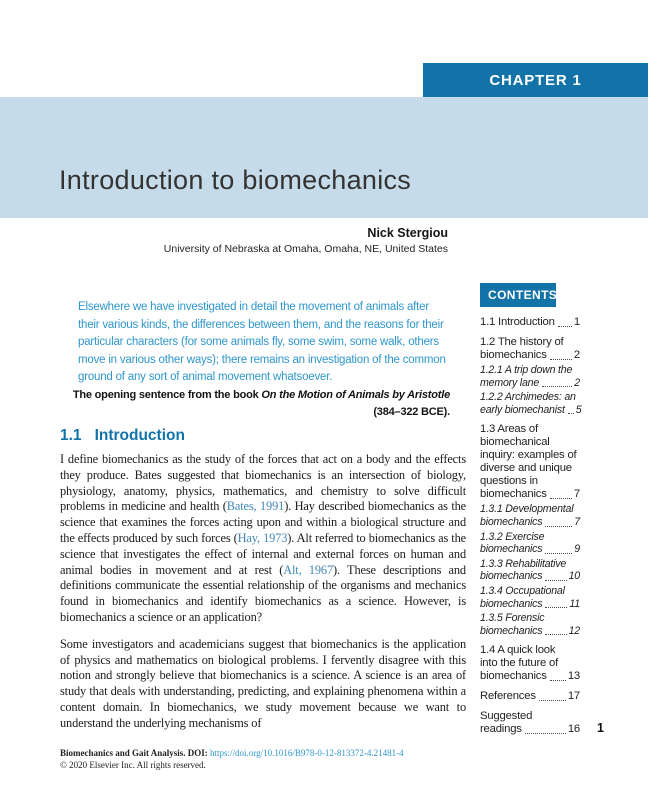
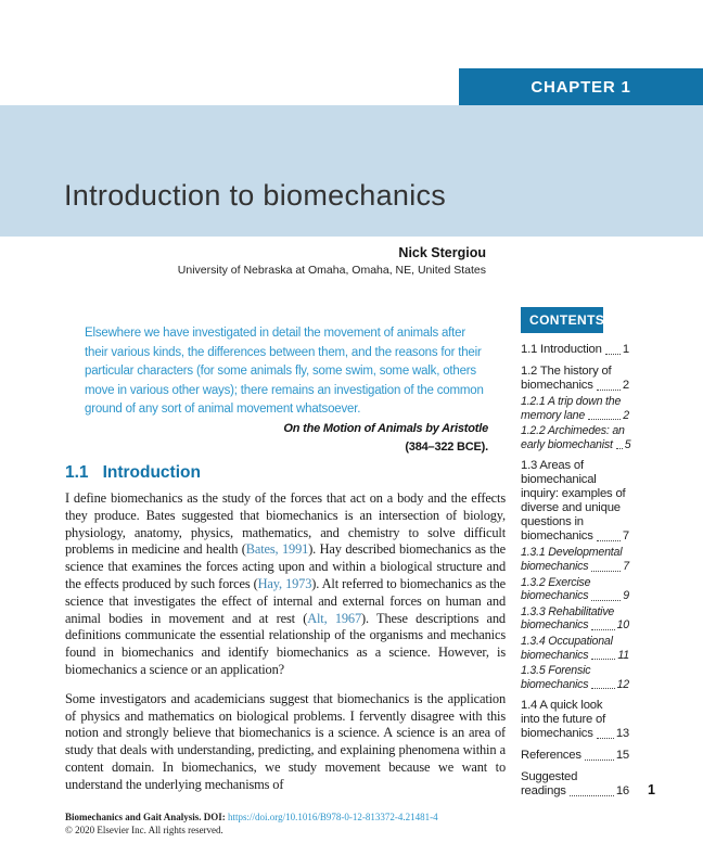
  CHAPTER 1
  Introduction to biomechanics
  Nick Stergiou
  University of Nebraska at Omaha, Omaha, NE, United States
  Elsewhere we have investigated in detail the movement of animals after
  their various kinds, the differences between them, and the reasons for their
  particular characters (for some animals fly, some swim, some walk, others
  move in various other ways); there remains an investigation of the common
  ground of any sort of animal movement whatsoever.
- The opening sentence from the book
  On the Motion of Animals by Aristotle
  (384–322 BCE).
  1.1 Introduction
  I define biomechanics as the study of the forces that act on a body and the effects they produce. Bates suggested that biomechanics is an intersection of biology, physiology, anatomy, physics, mathematics, and chemistry to solve difficult problems in medicine and health (Bates, 1991). Hay described biomechanics as the science that examines the forces acting upon and within a biological structure and the effects produced by such forces (Hay, 1973). Alt referred to biomechanics as the science that investigates the effect of internal and external forces on human and animal bodies in movement and at rest (Alt, 1967). These descriptions and definitions communicate the essential relationship of the organisms and mechanics found in biomechanics and identify biomechanics as a science. However, is biomechanics a science or an application?
  Some investigators and academicians suggest that biomechanics is the application of physics and mathematics on biological problems. I fervently disagree with this notion and strongly believe that biomechanics is a science. A science is an area of study that deals with understanding, predicting, and explaining phenomena within a content domain. In biomechanics, we study movement because we want to understand the underlying mechanisms of
  CONTENTS
  1.1 Introduction
  1
  1.2 The history of
  biomechanics
  2
  1.2.1 A trip down the
  memory lane
  2
  1.2.2 Archimedes: an
  early biomechanist
  5
  1.3 Areas of
  biomechanical
  inquiry: examples of
  diverse and unique
  questions in
  biomechanics
  7
  1.3.1 Developmental
  biomechanics
  7
  1.3.2 Exercise
  biomechanics
  9
  1.3.3 Rehabilitative
  biomechanics
  10
  1.3.4 Occupational
  biomechanics
  11
  1.3.5 Forensic
  biomechanics
  12
  1.4 A quick look
  into the future of
  biomechanics
  13
  References
- 17
+ 15
  Suggested
  readings
  16
  Biomechanics and Gait Analysis. DOI: https://doi.org/10.1016/B978-0-12-813372-4.21481-4
  © 2020 Elsevier Inc. All rights reserved.
  1
